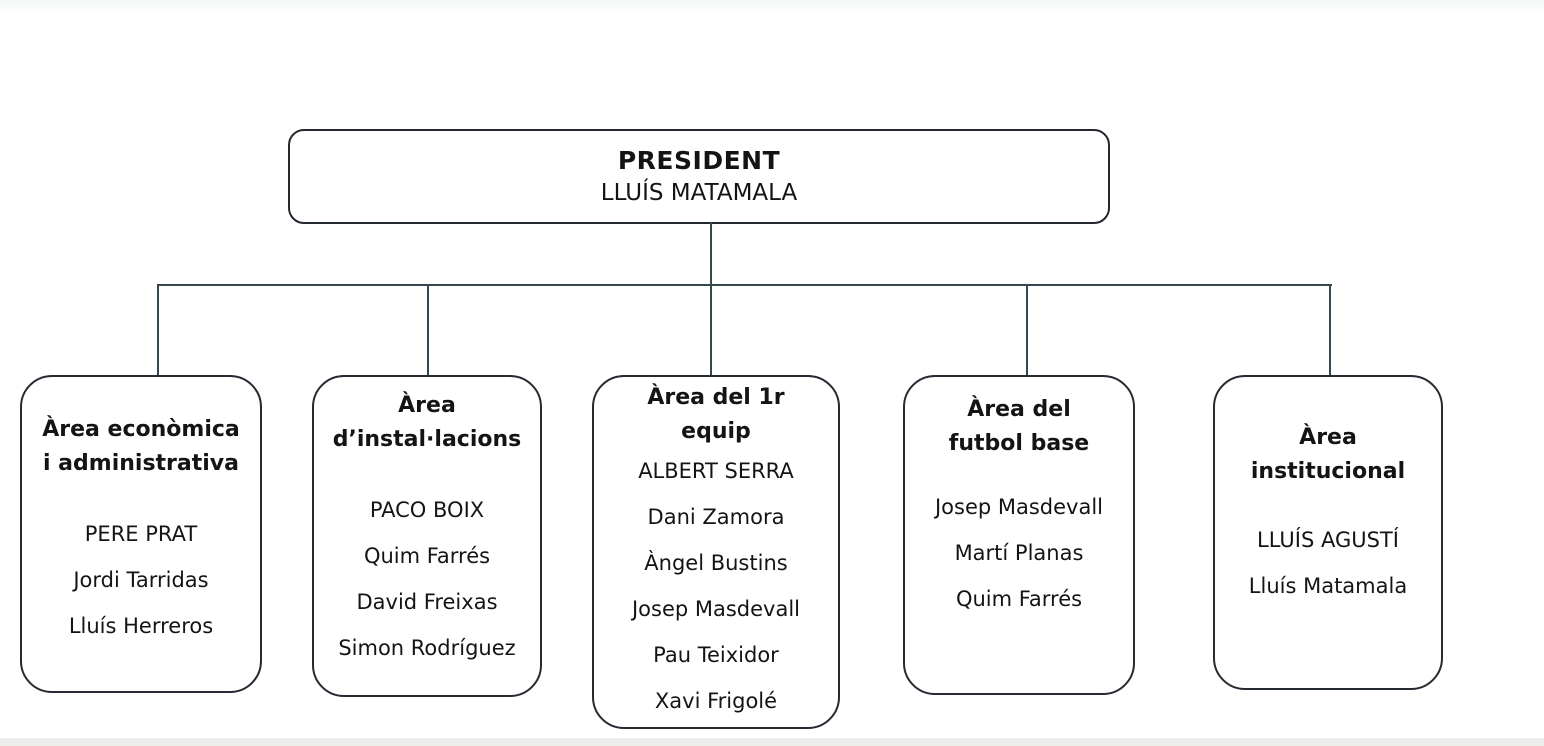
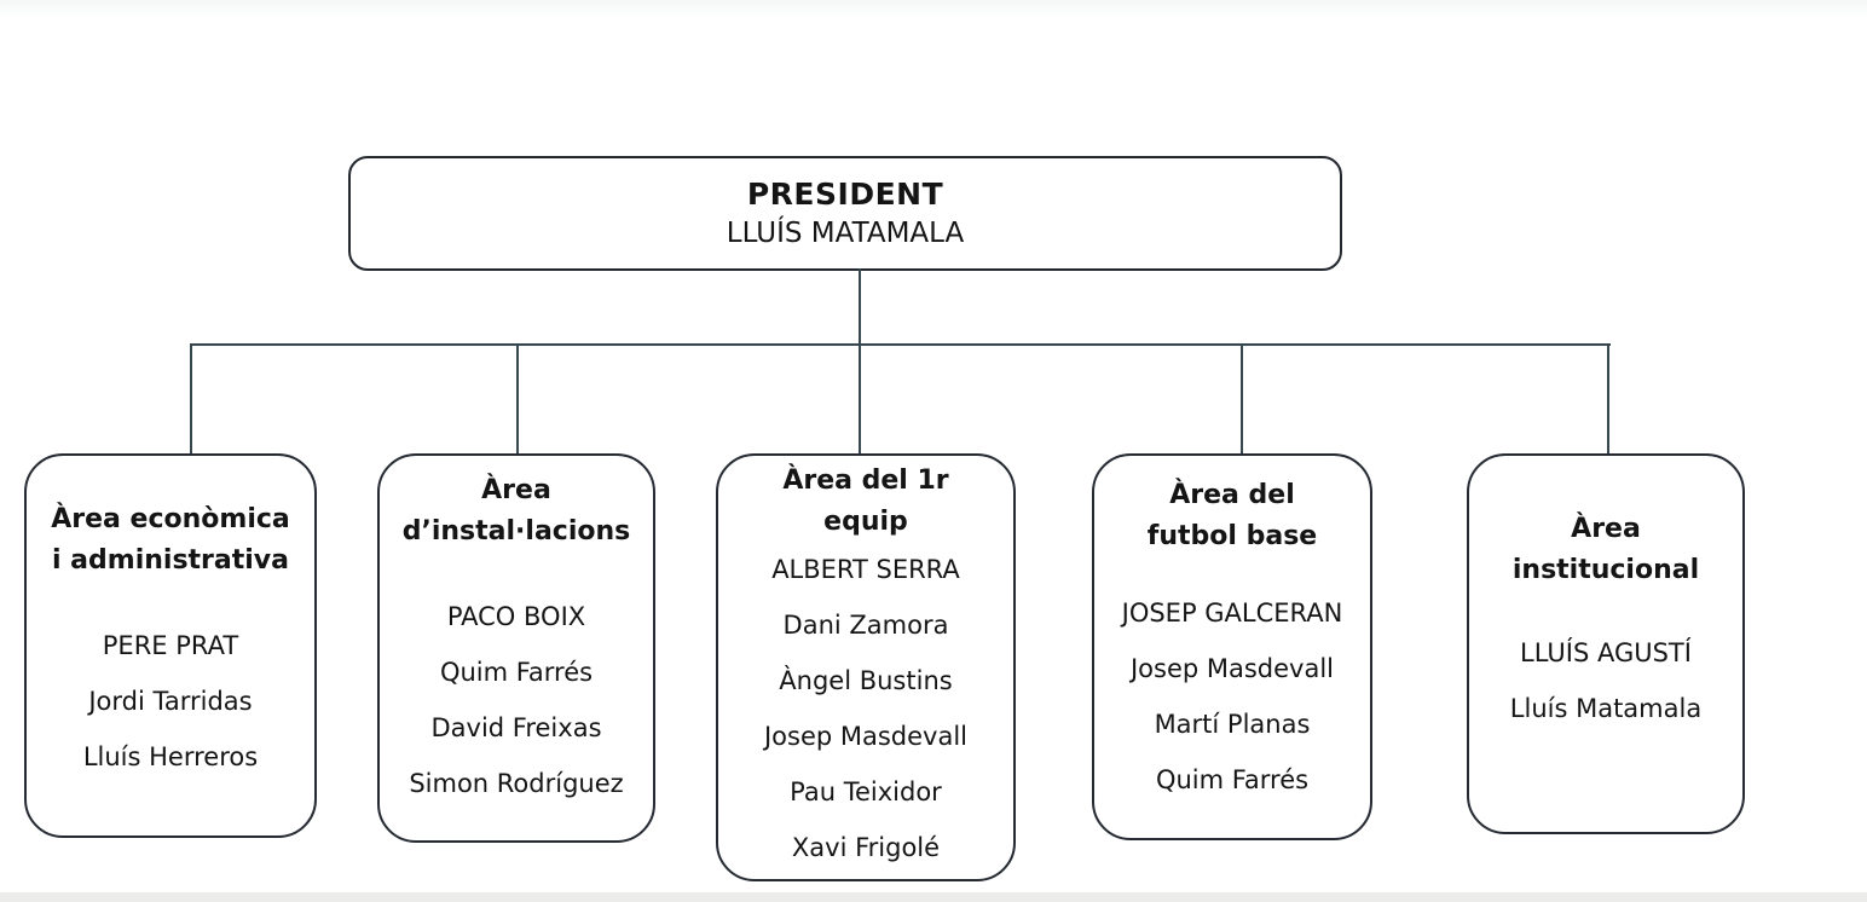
  PRESIDENT
  LLUÍS MATAMALA
  Àrea econòmica
  i administrativa
  PERE PRAT
  Jordi Tarridas
  Lluís Herreros
  Àrea
  d’instal·lacions
  PACO BOIX
  Quim Farrés
  David Freixas
  Simon Rodríguez
  Àrea del 1r
  equip
  ALBERT SERRA
  Dani Zamora
  Àngel Bustins
  Josep Masdevall
  Pau Teixidor
  Xavi Frigolé
  Àrea del
  futbol base
+ JOSEP GALCERAN
  Josep Masdevall
  Martí Planas
  Quim Farrés
  Àrea
  institucional
  LLUÍS AGUSTÍ
  Lluís Matamala
